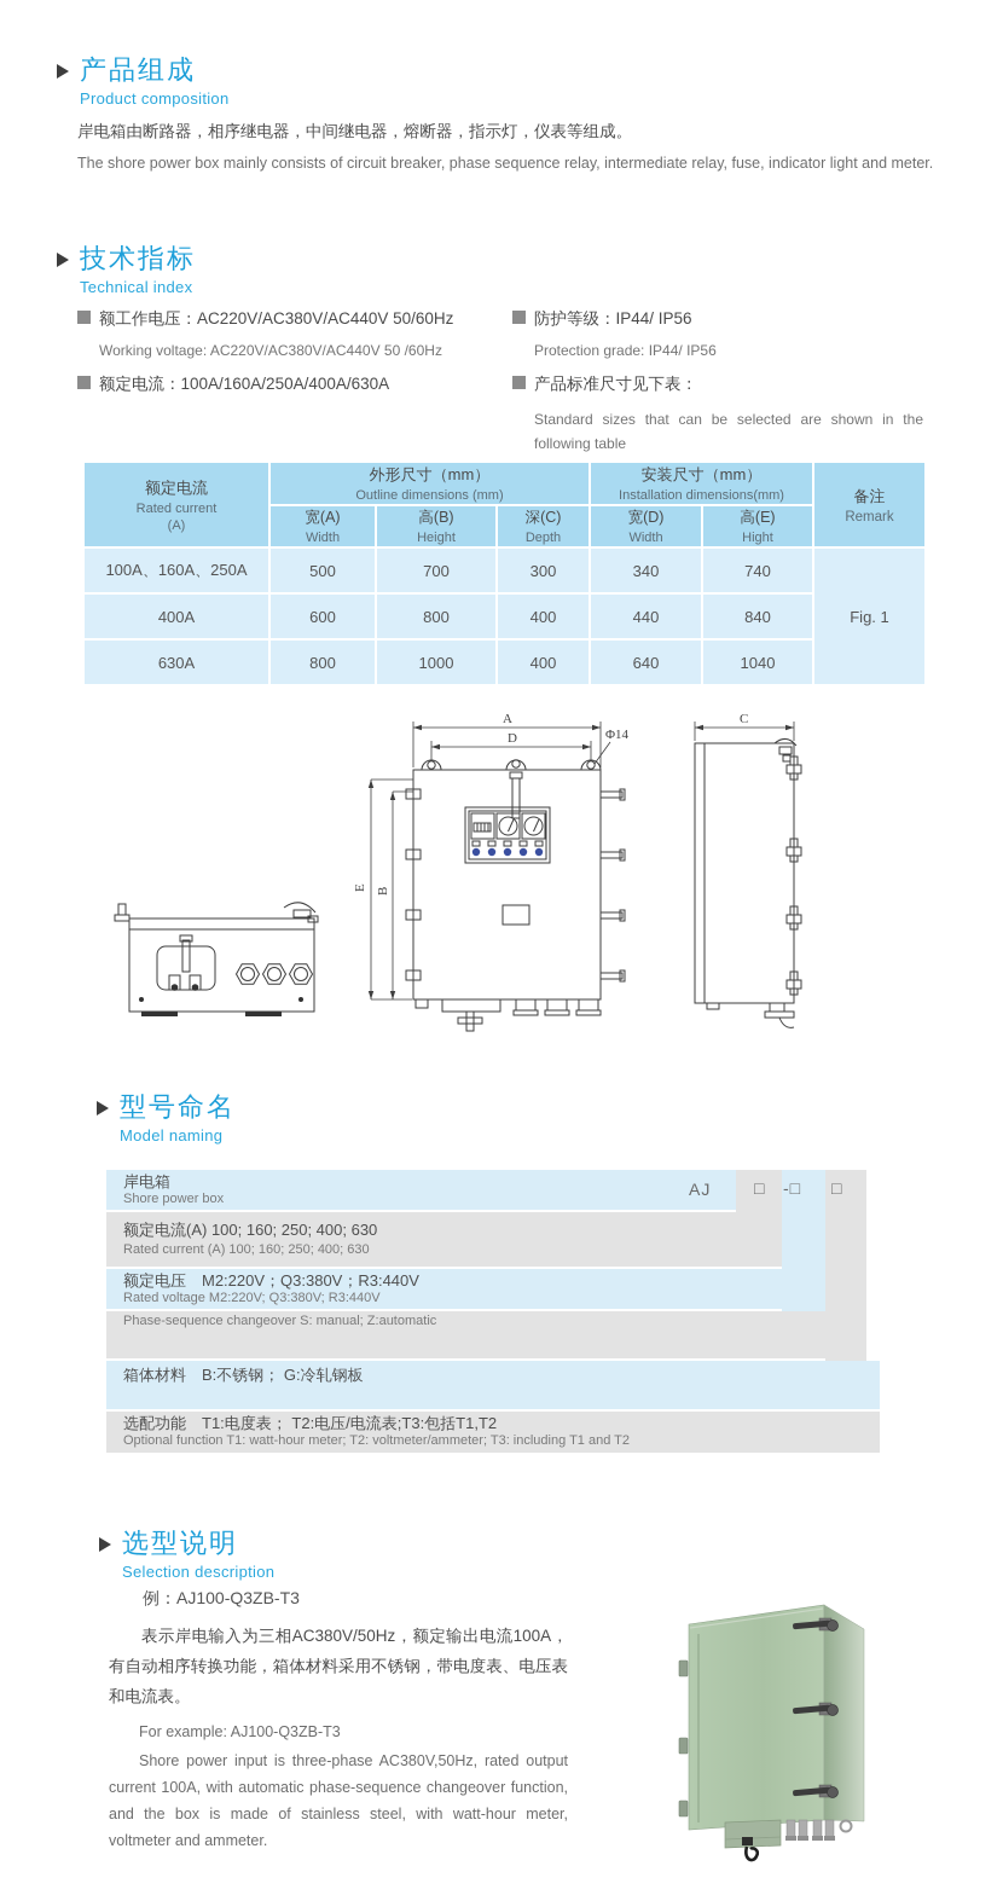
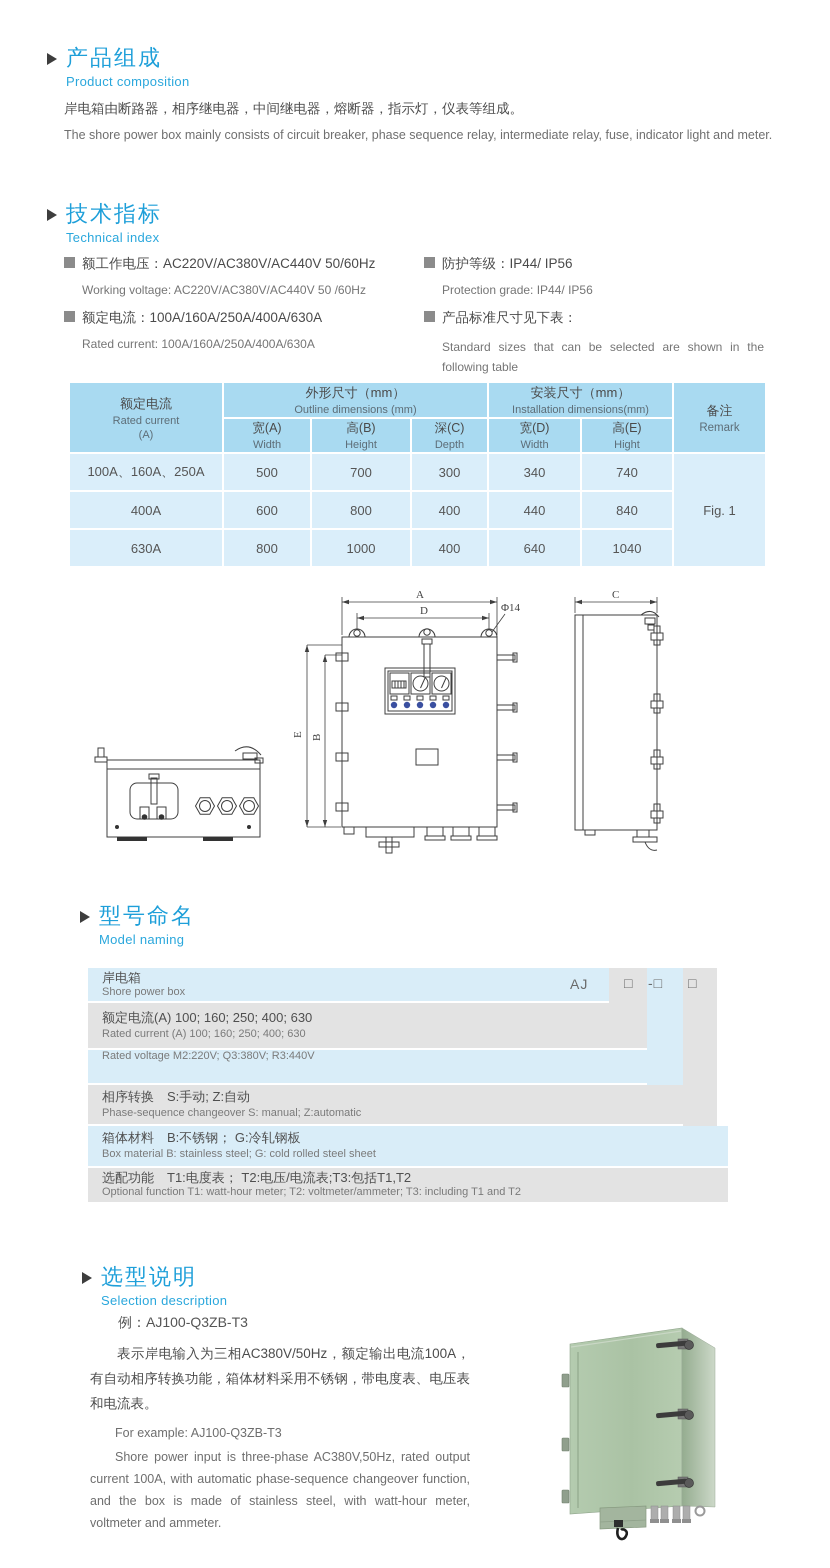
  产品组成
  Product composition
  岸电箱由断路器，相序继电器，中间继电器，熔断器，指示灯，仪表等组成。
  The shore power box mainly consists of circuit breaker, phase sequence relay, intermediate relay, fuse, indicator light and meter.
  技术指标
  Technical index
  额工作电压：AC220V/AC380V/AC440V 50/60Hz
  Working voltage: AC220V/AC380V/AC440V 50 /60Hz
  额定电流：100A/160A/250A/400A/630A
+ Rated current: 100A/160A/250A/400A/630A
  防护等级：IP44/ IP56
  Protection grade: IP44/ IP56
  产品标准尺寸见下表：
  Standard sizes that can be selected are shown in the following table
  额定电流 Rated current (A)	外形尺寸（mm） Outline dimensions (mm)	安装尺寸（mm） Installation dimensions(mm)	备注 Remark
  宽(A)Width	高(B)Height	深(C)Depth	宽(D)Width	高(E)Hight
  100A、160A、250A	500	700	300	340	740	Fig. 1
  400A	600	800	400	440	840
  630A	800	1000	400	640	1040
  A
  D
  Φ14
  C
  型号命名
  Model naming
  岸电箱
  Shore power box
  额定电流(A) 100; 160; 250; 400; 630
  Rated current (A) 100; 160; 250; 400; 630
- 额定电压 M2:220V；Q3:380V；R3:440V
  Rated voltage M2:220V; Q3:380V; R3:440V
+ 相序转换 S:手动; Z:自动
  Phase-sequence changeover S: manual; Z:automatic
  箱体材料 B:不锈钢； G:冷轧钢板
+ Box material B: stainless steel; G: cold rolled steel sheet
  选配功能 T1:电度表； T2:电压/电流表;T3:包括T1,T2
  Optional function T1: watt-hour meter; T2: voltmeter/ammeter; T3: including T1 and T2
  AJ
  □
  -□
  □
  选型说明
  Selection description
  例：AJ100-Q3ZB-T3
  表示岸电输入为三相AC380V/50Hz，额定输出电流100A，有自动相序转换功能，箱体材料采用不锈钢，带电度表、电压表和电流表。
  For example: AJ100-Q3ZB-T3
  Shore power input is three-phase AC380V,50Hz, rated output current 100A, with automatic phase-sequence changeover function, and the box is made of stainless steel, with watt-hour meter, voltmeter and ammeter.
